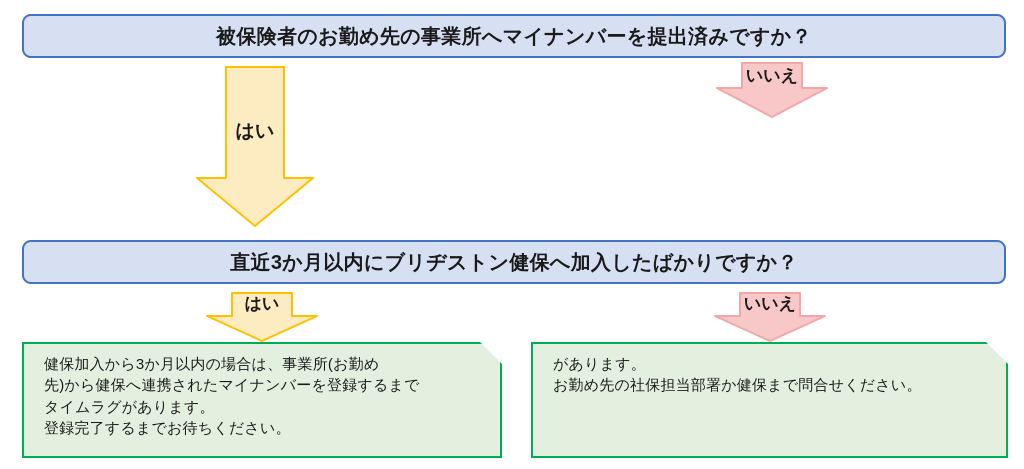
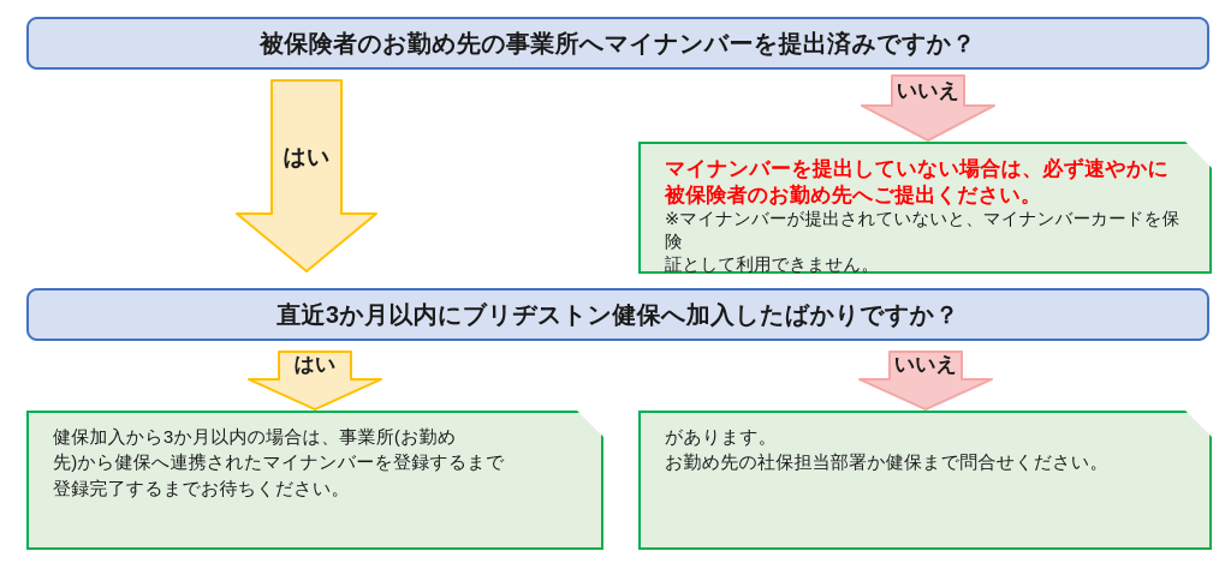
  被保険者のお勤め先の事業所へマイナンバーを提出済みですか？
  はい
  いいえ
+ マイナンバーを提出していない場合は、必ず速やかに
+ 被保険者のお勤め先へご提出ください。
+ ※マイナンバーが提出されていないと、マイナンバーカードを保険
+ 証として利用できません。
  直近3か月以内にブリヂストン健保へ加入したばかりですか？
  はい
  いいえ
  健保加入から3か月以内の場合は、事業所(お勤め
  先)から健保へ連携されたマイナンバーを登録するまで
- タイムラグがあります。
  登録完了するまでお待ちください。
  があります。
  お勤め先の社保担当部署か健保まで問合せください。
